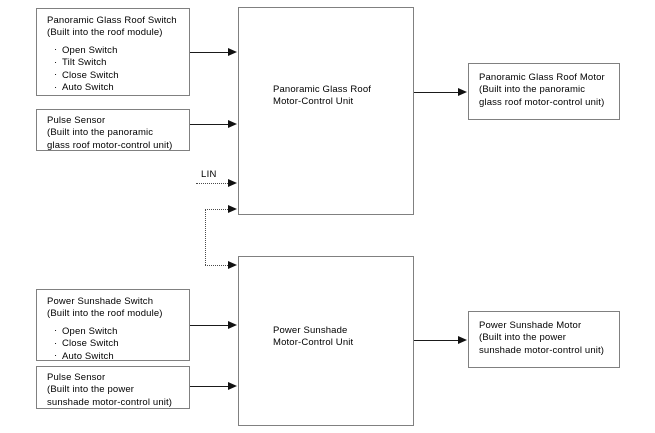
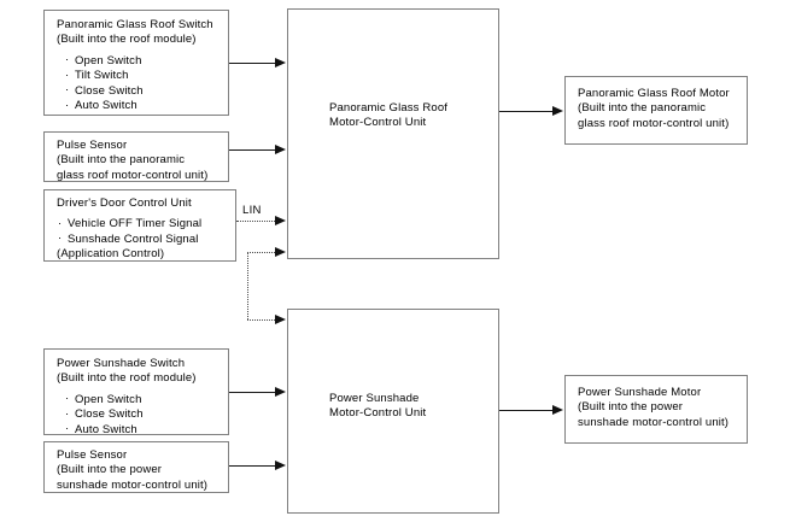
  Panoramic Glass Roof Switch
  (Built into the roof module)
  Open Switch
  Tilt Switch
  Close Switch
  Auto Switch
  Pulse Sensor
  (Built into the panoramic
  glass roof motor-control unit)
+ Driver's Door Control Unit
+ Vehicle OFF Timer Signal
+ Sunshade Control Signal
+ (Application Control)
  Panoramic Glass Roof
  Motor-Control Unit
  Panoramic Glass Roof Motor
  (Built into the panoramic
  glass roof motor-control unit)
  Power Sunshade Switch
  (Built into the roof module)
  Open Switch
  Close Switch
  Auto Switch
  Pulse Sensor
  (Built into the power
  sunshade motor-control unit)
  Power Sunshade
  Motor-Control Unit
  Power Sunshade Motor
  (Built into the power
  sunshade motor-control unit)
  LIN
